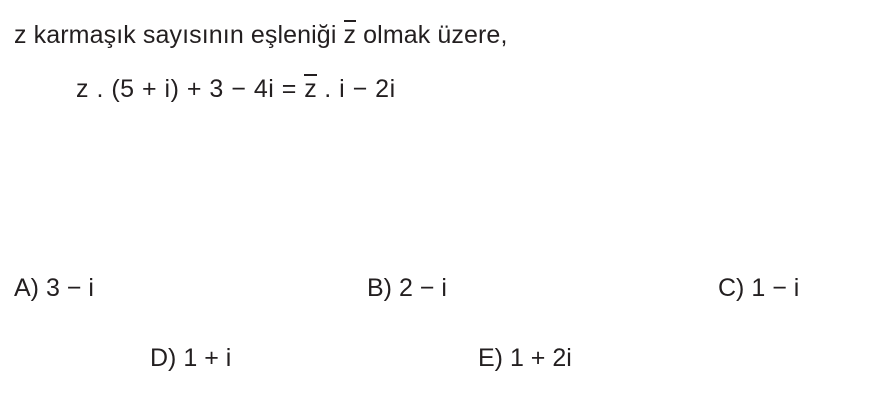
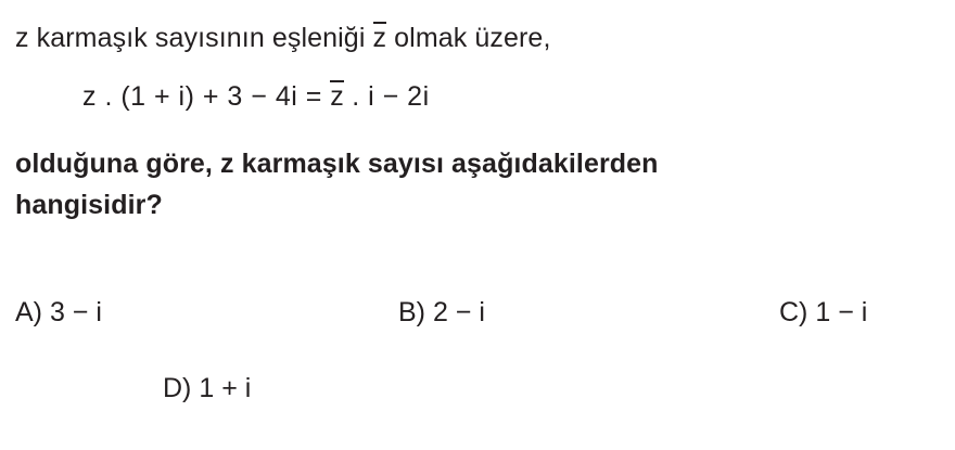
  z karmaşık sayısının eşleniği z olmak üzere,
- z . (5 + i) + 3 − 4i = z . i − 2i
+ z . (1 + i) + 3 − 4i = z . i − 2i
+ olduğuna göre, z karmaşık sayısı aşağıdakilerden
+ hangisidir?
  A) 3 − i
  B) 2 − i
  C) 1 − i
  D) 1 + i
- E) 1 + 2i
